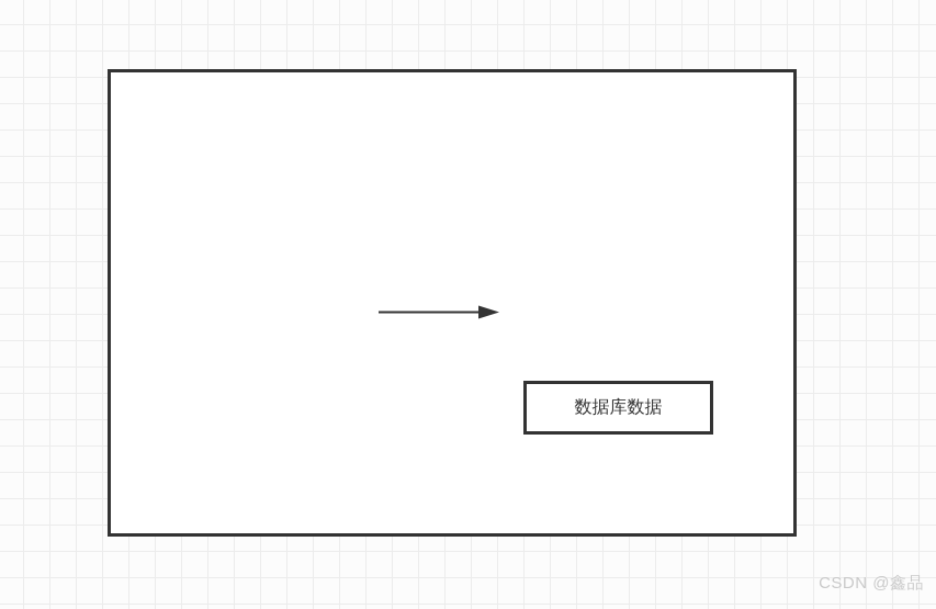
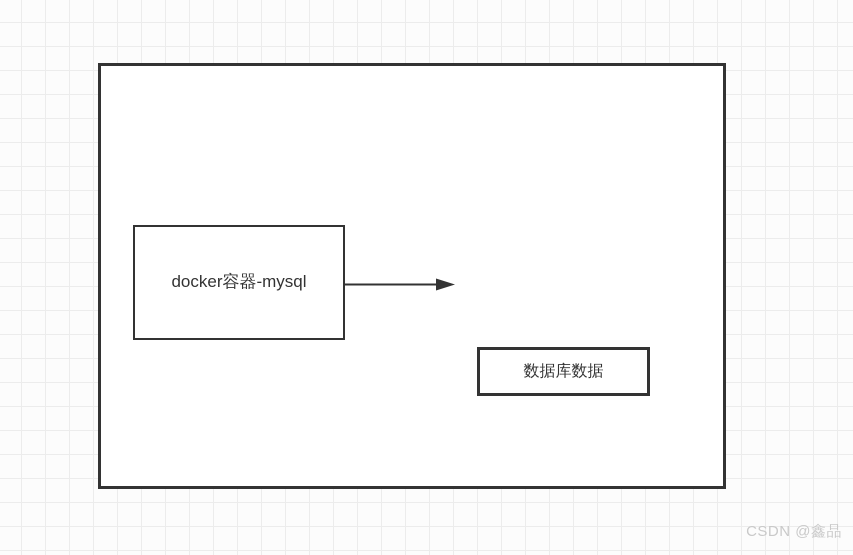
+ docker容器-mysql
  数据库数据
  CSDN @鑫品
